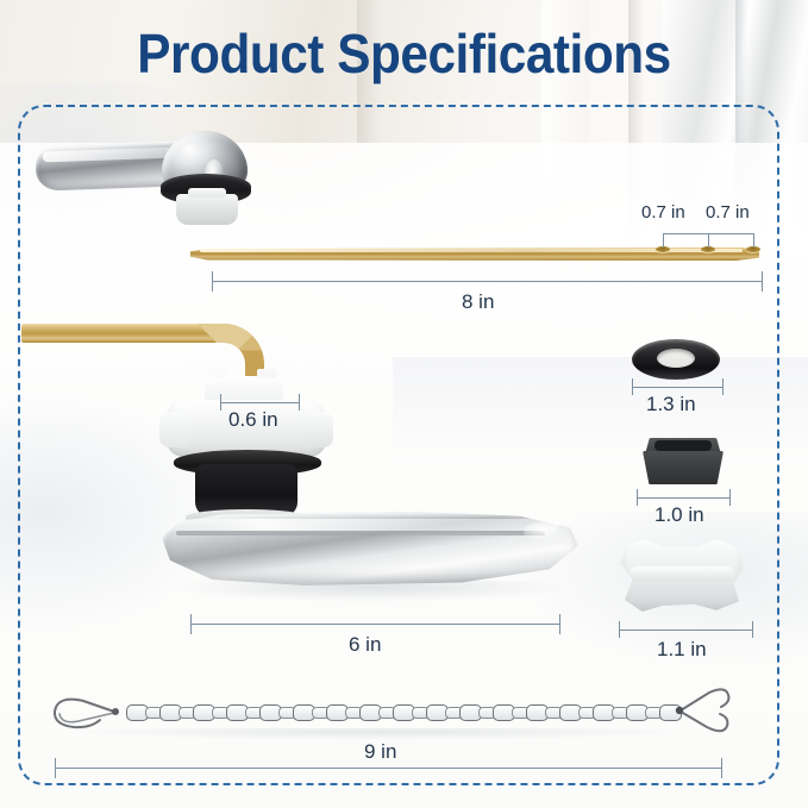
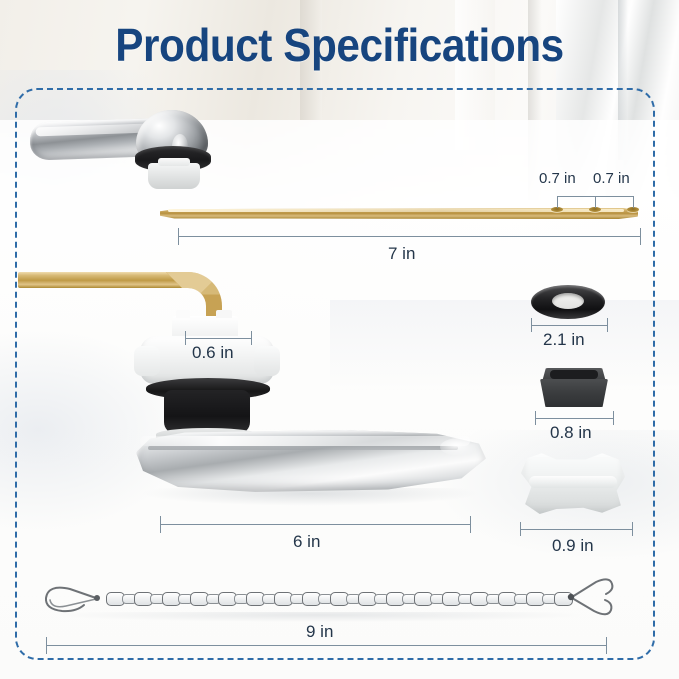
  Product Specifications
  0.7 in
  0.7 in
- 8 in
+ 7 in
  0.6 in
  6 in
- 1.3 in
+ 2.1 in
- 1.0 in
+ 0.8 in
- 1.1 in
+ 0.9 in
  9 in
